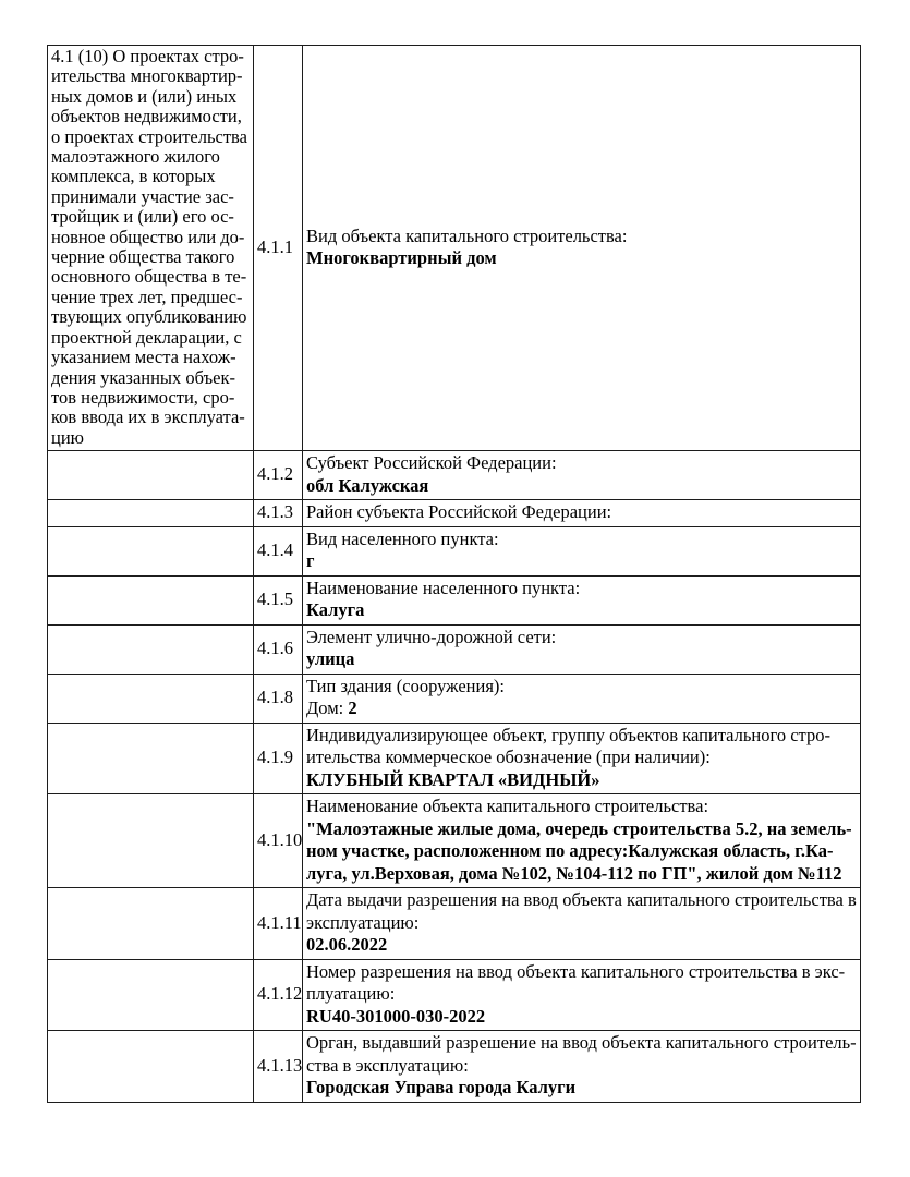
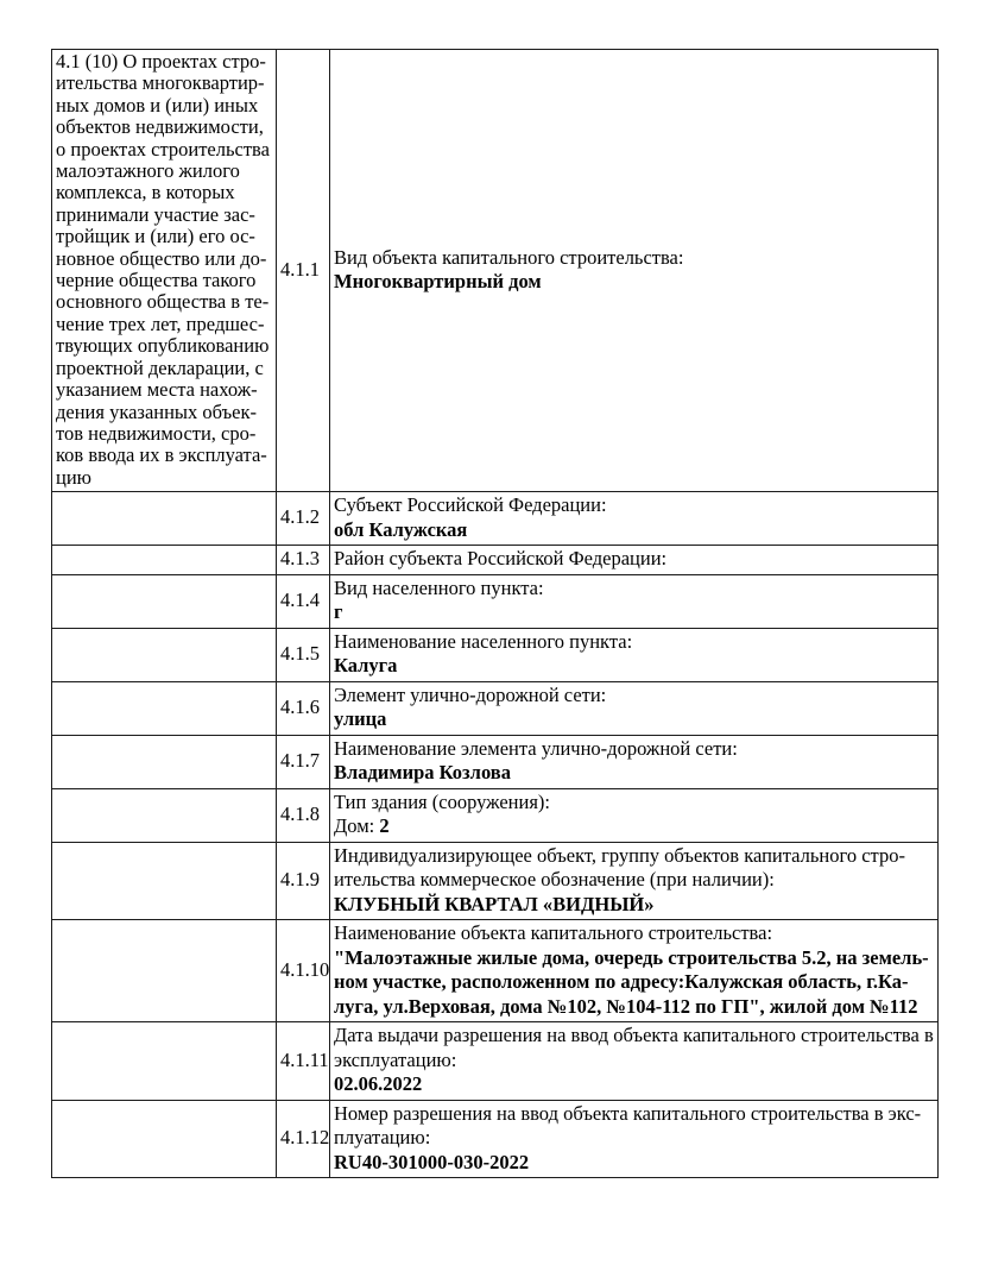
  4.1 (10) О проектах стро- ительства многоквартир- ных домов и (или) иных объектов недвижимости, о проектах строительства малоэтажного жилого комплекса, в которых принимали участие зас- тройщик и (или) его ос- новное общество или до- черние общества такого основного общества в те- чение трех лет, предшес- твующих опубликованию проектной декларации, с указанием места нахож- дения указанных объек- тов недвижимости, сро- ков ввода их в эксплуата- цию	4.1.1	Вид объекта капитального строительства: Многоквартирный дом
  	4.1.2	Субъект Российской Федерации: обл Калужская
  	4.1.3	Район субъекта Российской Федерации:
  	4.1.4	Вид населенного пункта: г
  	4.1.5	Наименование населенного пункта: Калуга
  	4.1.6	Элемент улично-дорожной сети: улица
+ 	4.1.7	Наименование элемента улично-дорожной сети: Владимира Козлова
  	4.1.8	Тип здания (сооружения): Дом: 2
  	4.1.9	Индивидуализирующее объект, группу объектов капитального стро- ительства коммерческое обозначение (при наличии): КЛУБНЫЙ КВАРТАЛ «ВИДНЫЙ»
  	4.1.10	Наименование объекта капитального строительства: "Малоэтажные жилые дома, очередь строительства 5.2, на земель- ном участке, расположенном по адресу:Калужская область, г.Ка- луга, ул.Верховая, дома №102, №104-112 по ГП", жилой дом №112
  	4.1.11	Дата выдачи разрешения на ввод объекта капитального строительства в эксплуатацию: 02.06.2022
  	4.1.12	Номер разрешения на ввод объекта капитального строительства в экс- плуатацию: RU40-301000-030-2022
- 	4.1.13	Орган, выдавший разрешение на ввод объекта капитального строитель- ства в эксплуатацию: Городская Управа города Калуги
